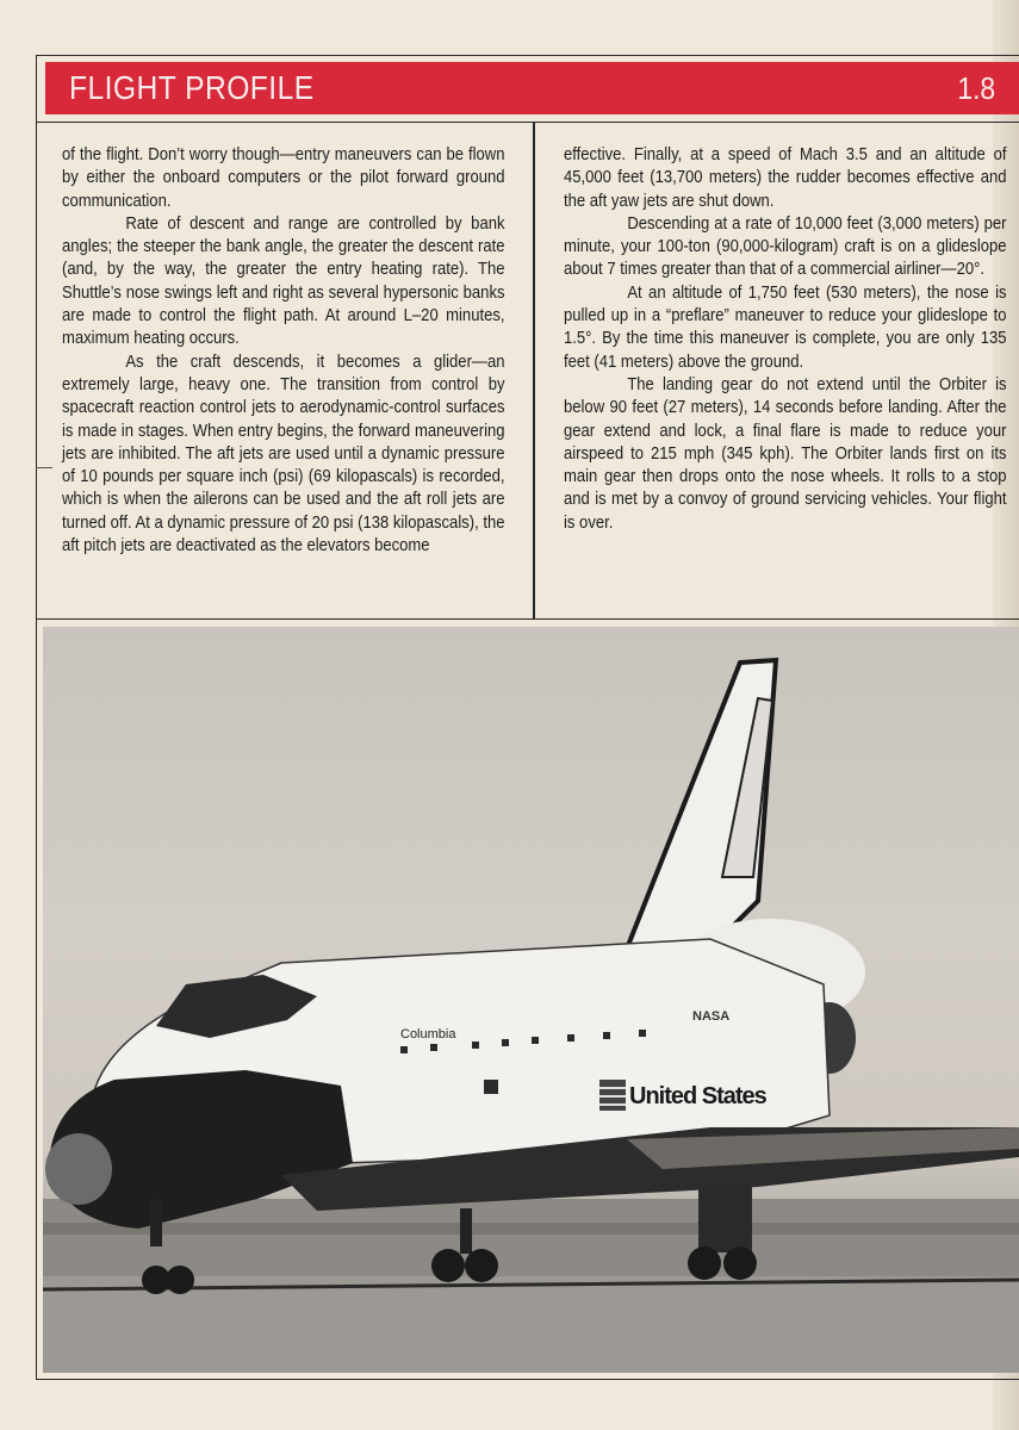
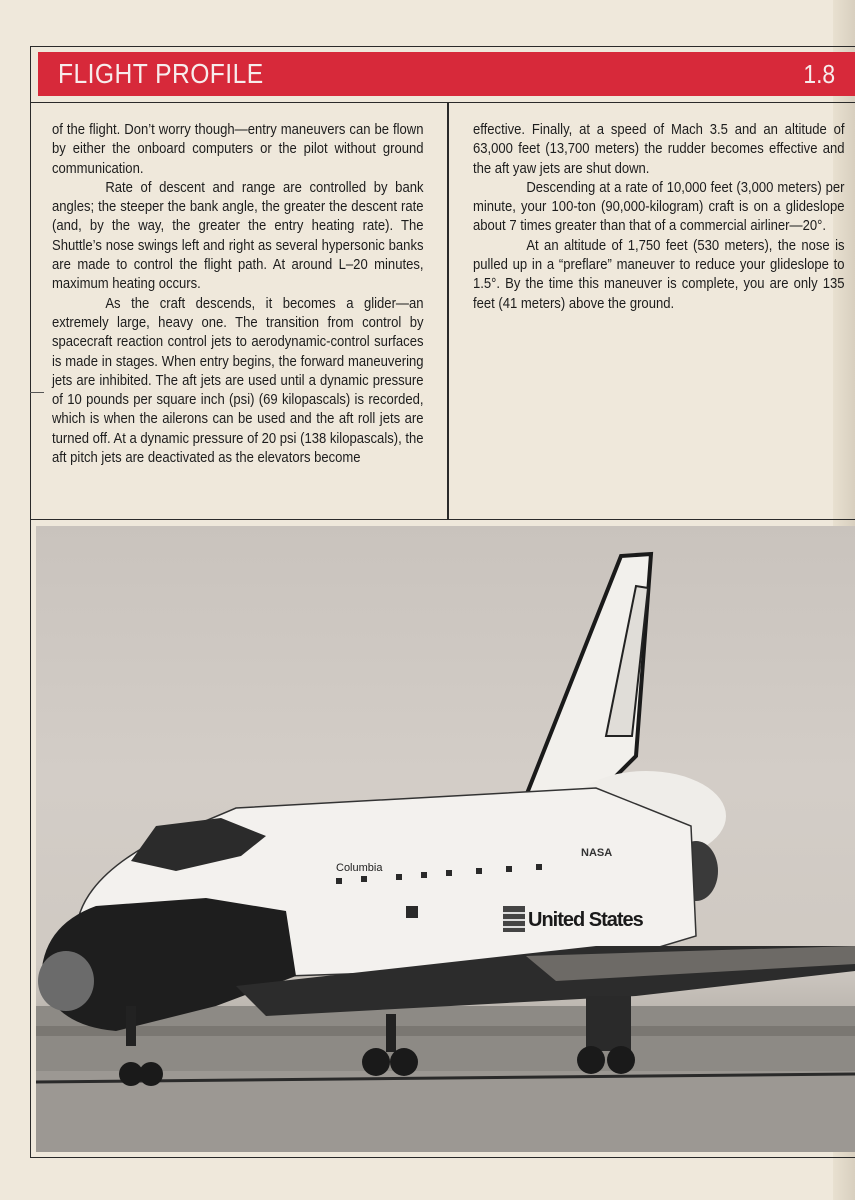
  FLIGHT PROFILE
  1.8
- of the flight. Don’t worry though—entry maneuvers can be flown by either the onboard computers or the pilot forward ground communication.
+ of the flight. Don’t worry though—entry maneuvers can be flown by either the onboard computers or the pilot without ground communication.
  Rate of descent and range are controlled by bank angles; the steeper the bank angle, the greater the descent rate (and, by the way, the greater the entry heating rate). The Shuttle’s nose swings left and right as several hypersonic banks are made to control the flight path. At around L–20 minutes, maximum heating occurs.
  As the craft descends, it becomes a glider—an extremely large, heavy one. The transition from control by spacecraft reaction control jets to aerodynamic-control surfaces is made in stages. When entry begins, the forward maneuvering jets are inhibited. The aft jets are used until a dynamic pressure of 10 pounds per square inch (psi) (69 kilopascals) is recorded, which is when the ailerons can be used and the aft roll jets are turned off. At a dynamic pressure of 20 psi (138 kilopascals), the aft pitch jets are deactivated as the elevators become
- effective. Finally, at a speed of Mach 3.5 and an altitude of 45,000 feet (13,700 meters) the rudder becomes effective and the aft yaw jets are shut down.
+ effective. Finally, at a speed of Mach 3.5 and an altitude of 63,000 feet (13,700 meters) the rudder becomes effective and the aft yaw jets are shut down.
  Descending at a rate of 10,000 feet (3,000 meters) per minute, your 100-ton (90,000-kilogram) craft is on a glideslope about 7 times greater than that of a commercial airliner—20°.
  At an altitude of 1,750 feet (530 meters), the nose is pulled up in a “preflare” maneuver to reduce your glideslope to 1.5°. By the time this maneuver is complete, you are only 135 feet (41 meters) above the ground.
- The landing gear do not extend until the Orbiter is below 90 feet (27 meters), 14 seconds before landing. After the gear extend and lock, a final flare is made to reduce your airspeed to 215 mph (345 kph). The Orbiter lands first on its main gear then drops onto the nose wheels. It rolls to a stop and is met by a convoy of ground servicing vehicles. Your flight is over.
  Columbia
  NASA
  United States
